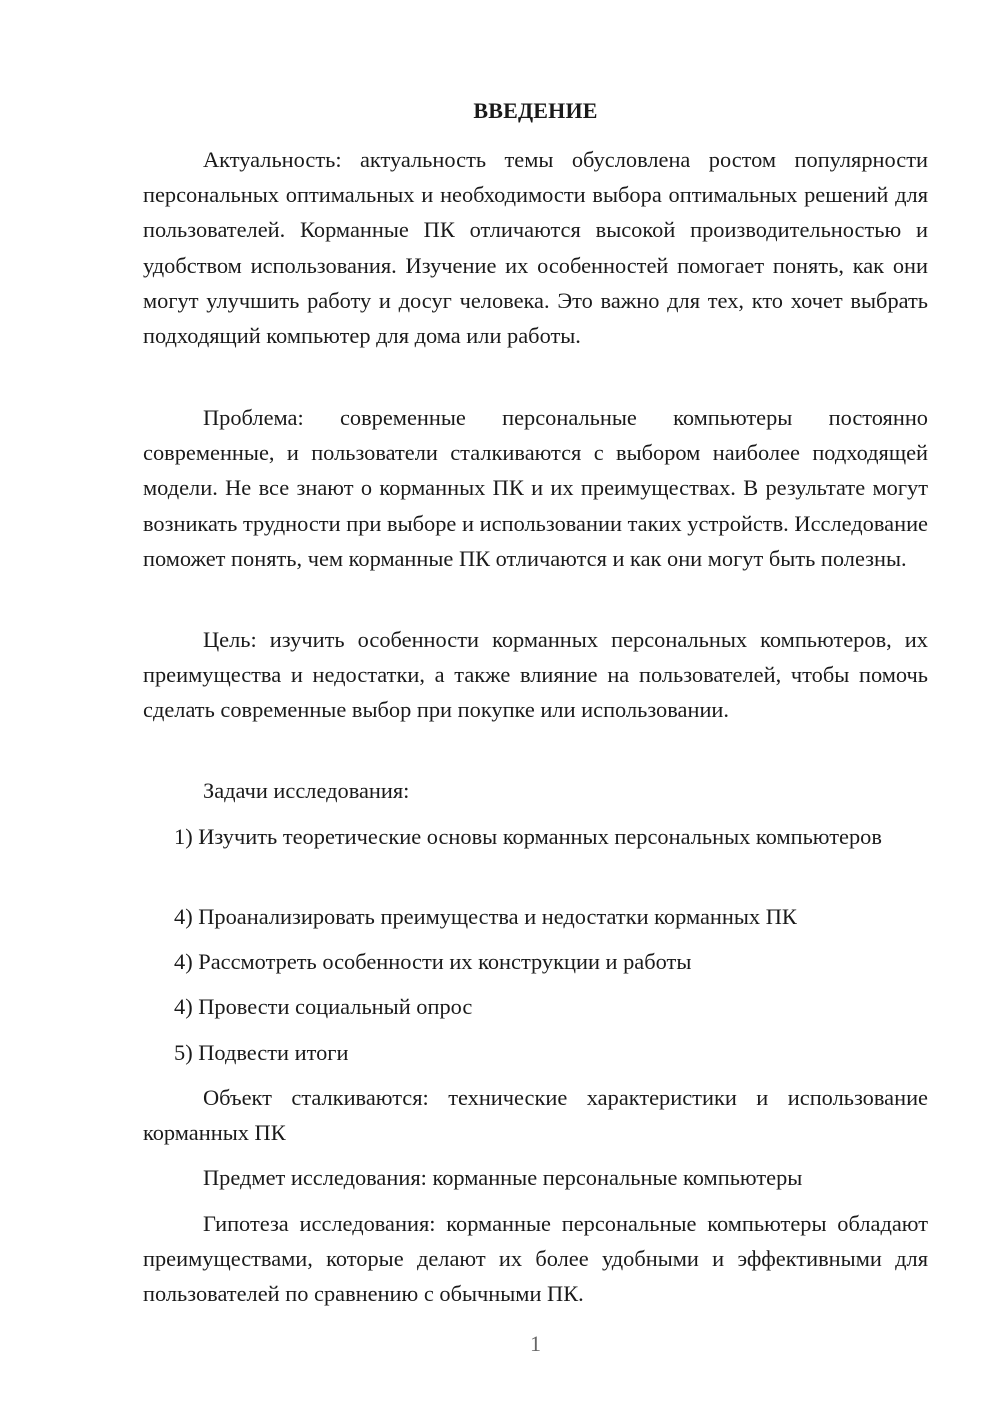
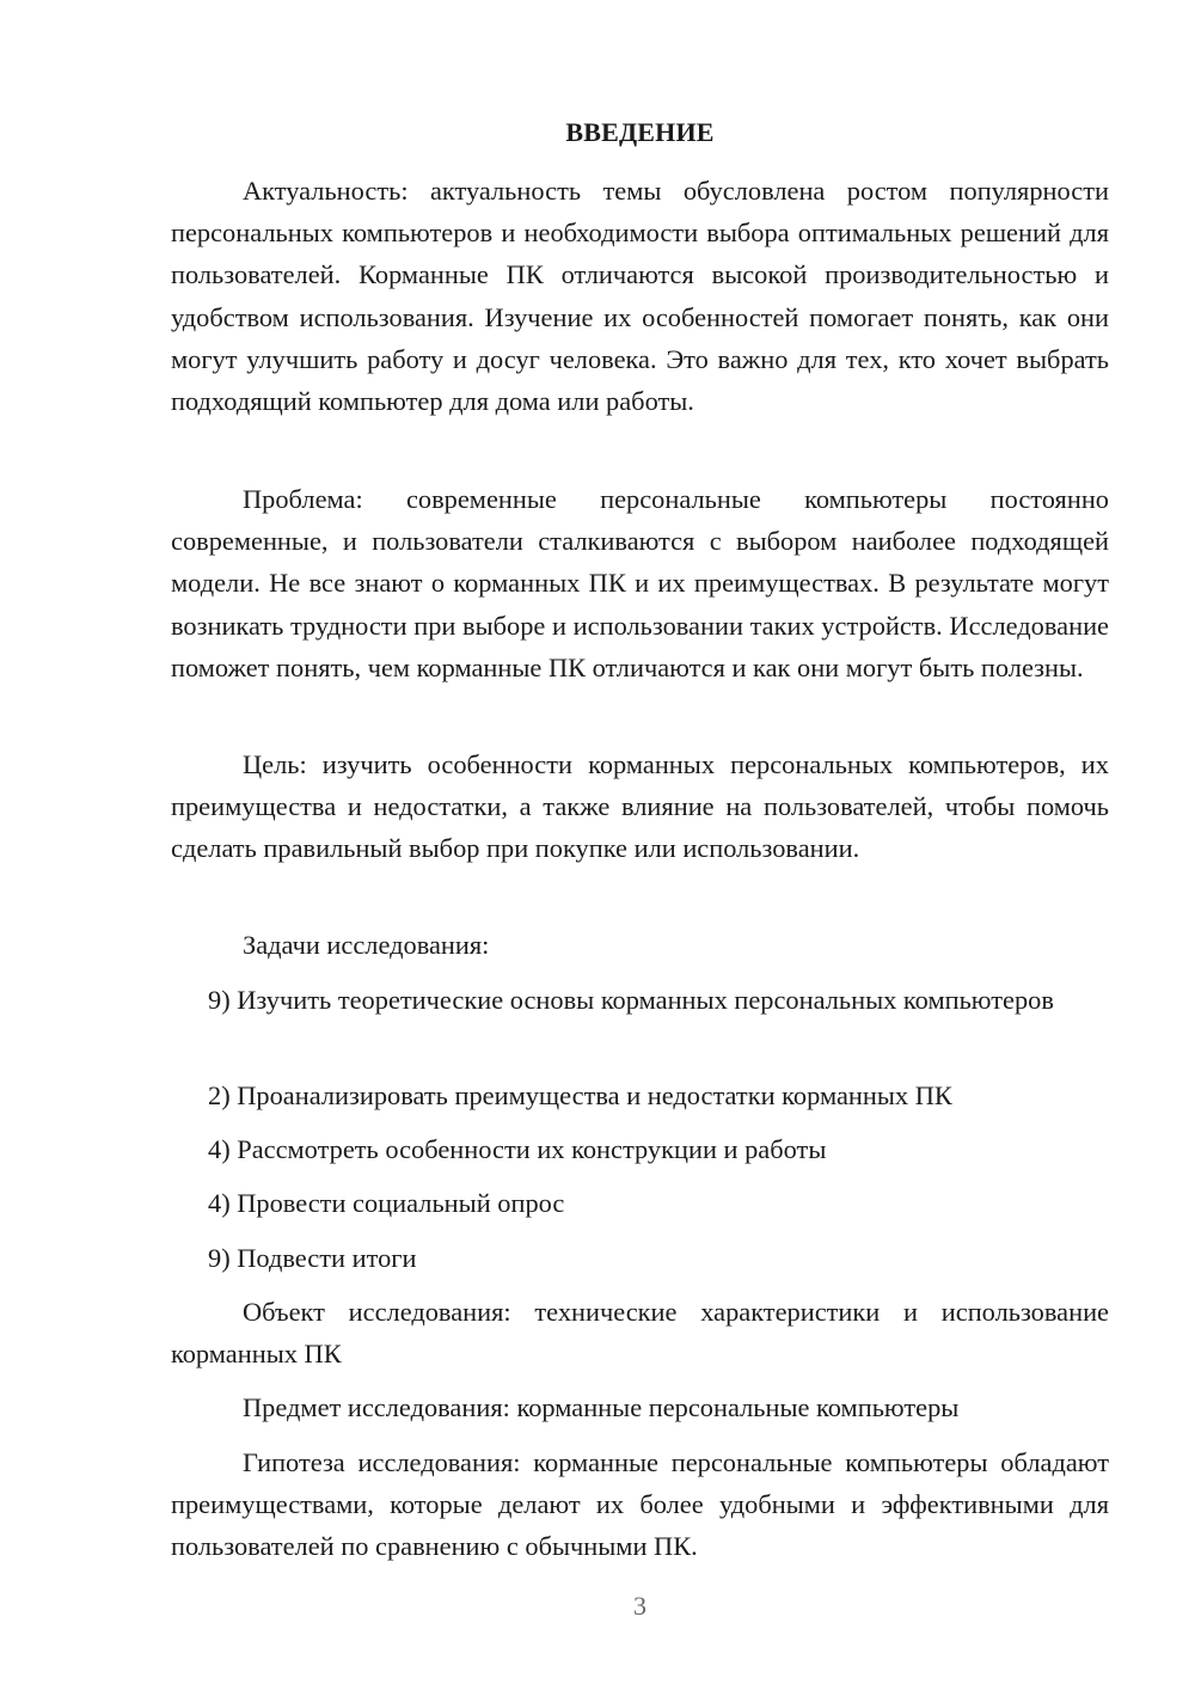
  ВВЕДЕНИЕ
- Актуальность: актуальность темы обусловлена ростом популярности персональных оптимальных и необходимости выбора оптимальных решений для пользователей. Корманные ПК отличаются высокой производительностью и удобством использования. Изучение их особенностей помогает понять, как они могут улучшить работу и досуг человека. Это важно для тех, кто хочет выбрать подходящий компьютер для дома или работы.
+ Актуальность: актуальность темы обусловлена ростом популярности персональных компьютеров и необходимости выбора оптимальных решений для пользователей. Корманные ПК отличаются высокой производительностью и удобством использования. Изучение их особенностей помогает понять, как они могут улучшить работу и досуг человека. Это важно для тех, кто хочет выбрать подходящий компьютер для дома или работы.
  Проблема: современные персональные компьютеры постоянно современные, и пользователи сталкиваются с выбором наиболее подходящей модели. Не все знают о корманных ПК и их преимуществах. В результате могут возникать трудности при выборе и использовании таких устройств. Исследование поможет понять, чем корманные ПК отличаются и как они могут быть полезны.
- Цель: изучить особенности корманных персональных компьютеров, их преимущества и недостатки, а также влияние на пользователей, чтобы помочь сделать современные выбор при покупке или использовании.
+ Цель: изучить особенности корманных персональных компьютеров, их преимущества и недостатки, а также влияние на пользователей, чтобы помочь сделать правильный выбор при покупке или использовании.
  Задачи исследования:
- 1) Изучить теоретические основы корманных персональных компьютеров
+ 9) Изучить теоретические основы корманных персональных компьютеров
- 4) Проанализировать преимущества и недостатки корманных ПК
+ 2) Проанализировать преимущества и недостатки корманных ПК
  4) Рассмотреть особенности их конструкции и работы
  4) Провести социальный опрос
- 5) Подвести итоги
+ 9) Подвести итоги
- Объект сталкиваются: технические характеристики и использование корманных ПК
+ Объект исследования: технические характеристики и использование корманных ПК
  Предмет исследования: корманные персональные компьютеры
  Гипотеза исследования: корманные персональные компьютеры обладают преимуществами, которые делают их более удобными и эффективными для пользователей по сравнению с обычными ПК.
- 1
+ 3
